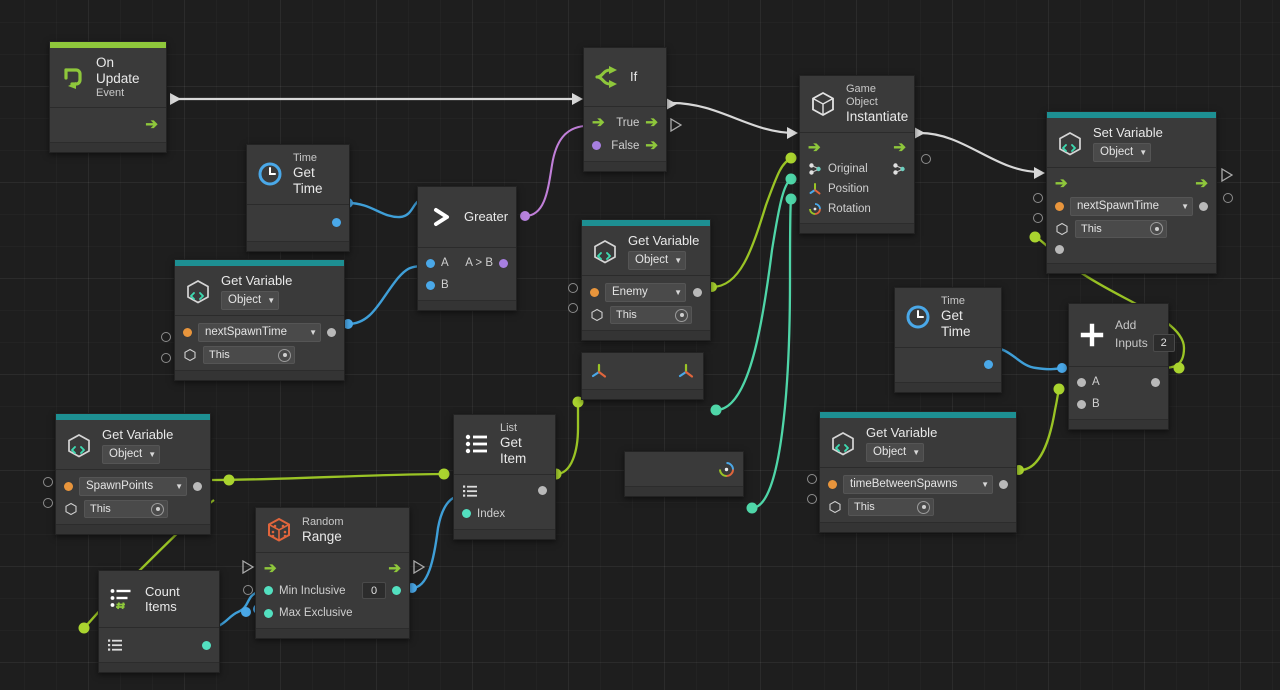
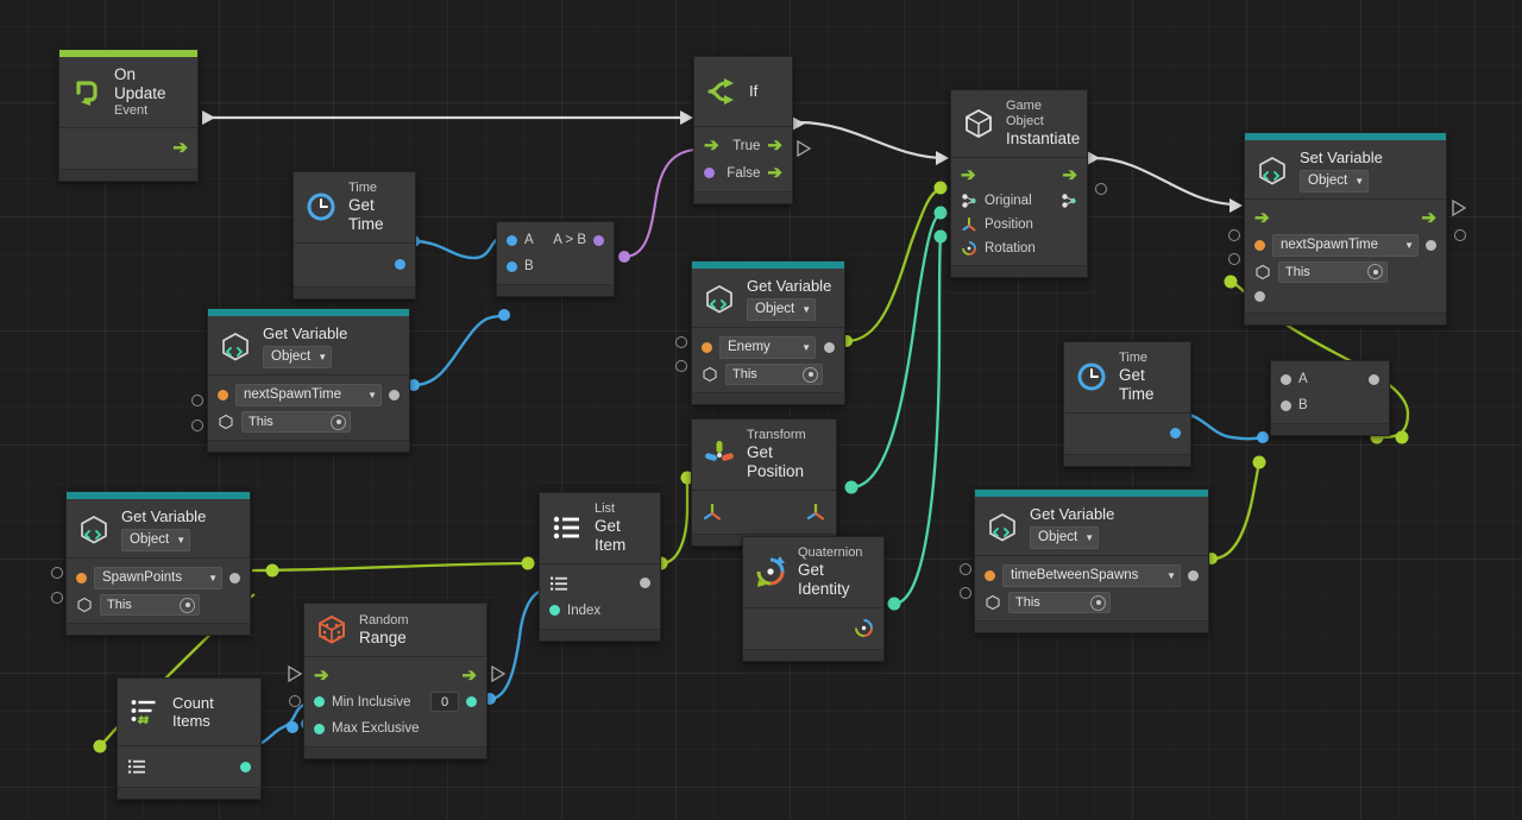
  On Update
  Event
  ➔
  Time
  Get Time
  Get Variable
  Object
  ▼
  nextSpawnTime
  ▼
  This
- Greater
  A
  A > B
  B
  If
  ➔
  True
  ➔
  False
  ➔
  Game Object
  Instantiate
  ➔
  ➔
  Original
  Position
  Rotation
  Set Variable
  Object
  ▼
  ➔
  ➔
  nextSpawnTime
  ▼
  This
  Get Variable
  Object
  ▼
  Enemy
  ▼
  This
+ Transform
+ Get Position
+ Quaternion
+ Get Identity
  Time
  Get Time
- Add
- Inputs
- 2
  A
  B
  Get Variable
  Object
  ▼
  SpawnPoints
  ▼
  This
  Get Variable
  Object
  ▼
  timeBetweenSpawns
  ▼
  This
  List
  Get Item
  Index
  Count Items
  Random
  Range
  ➔
  ➔
  Min Inclusive
  0
  Max Exclusive
